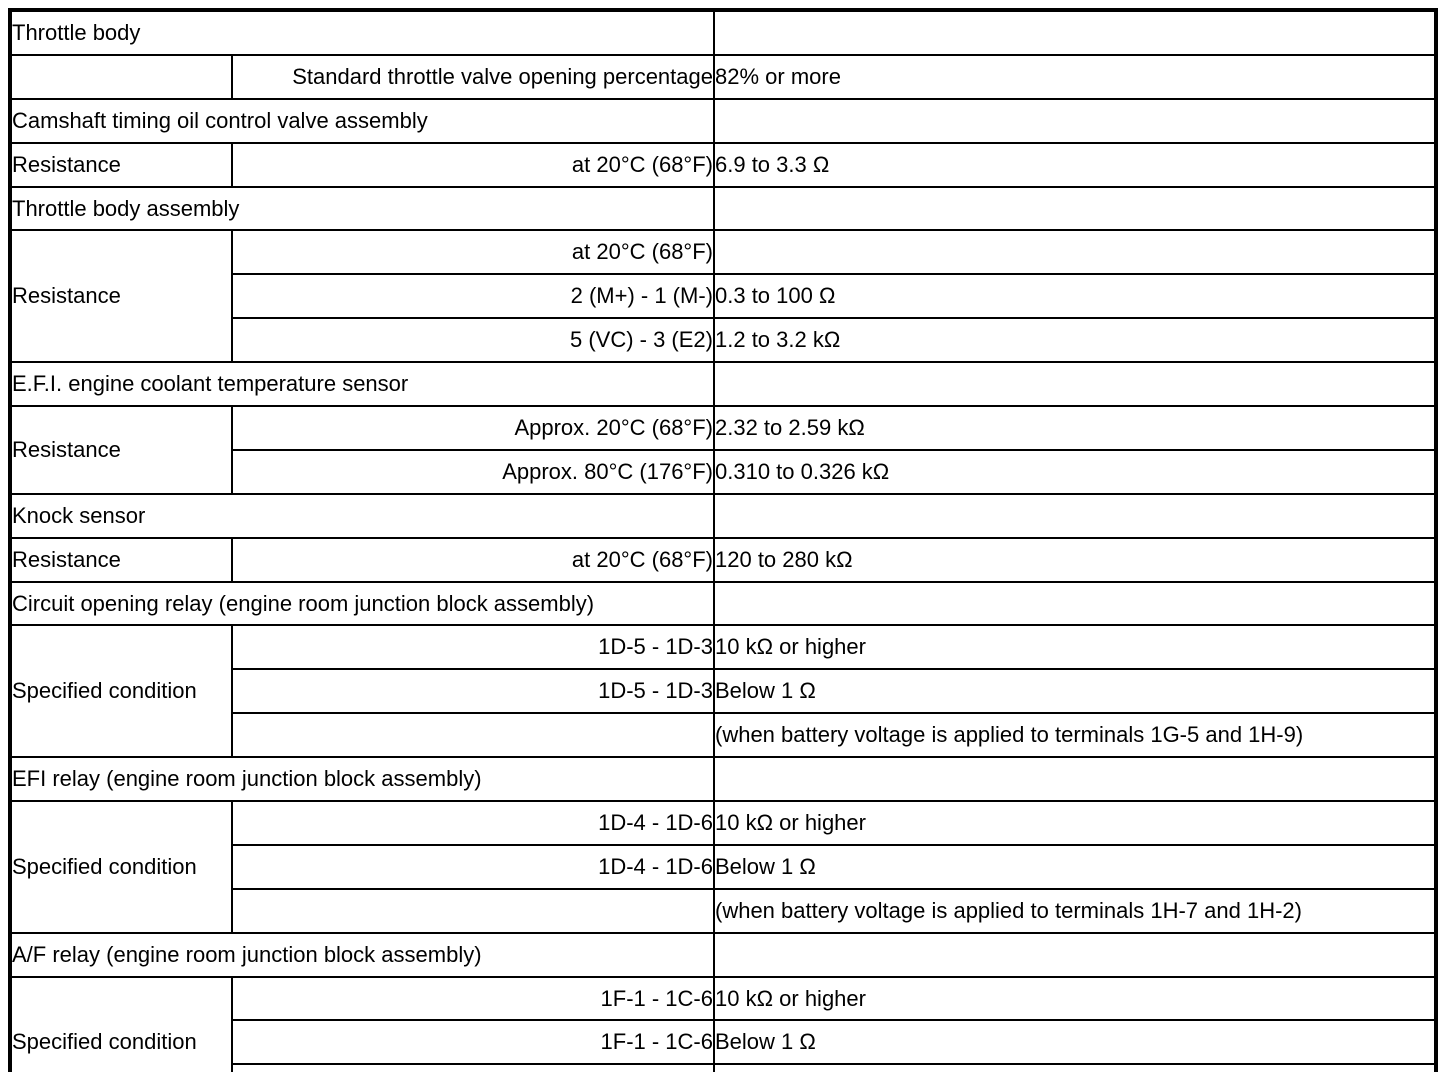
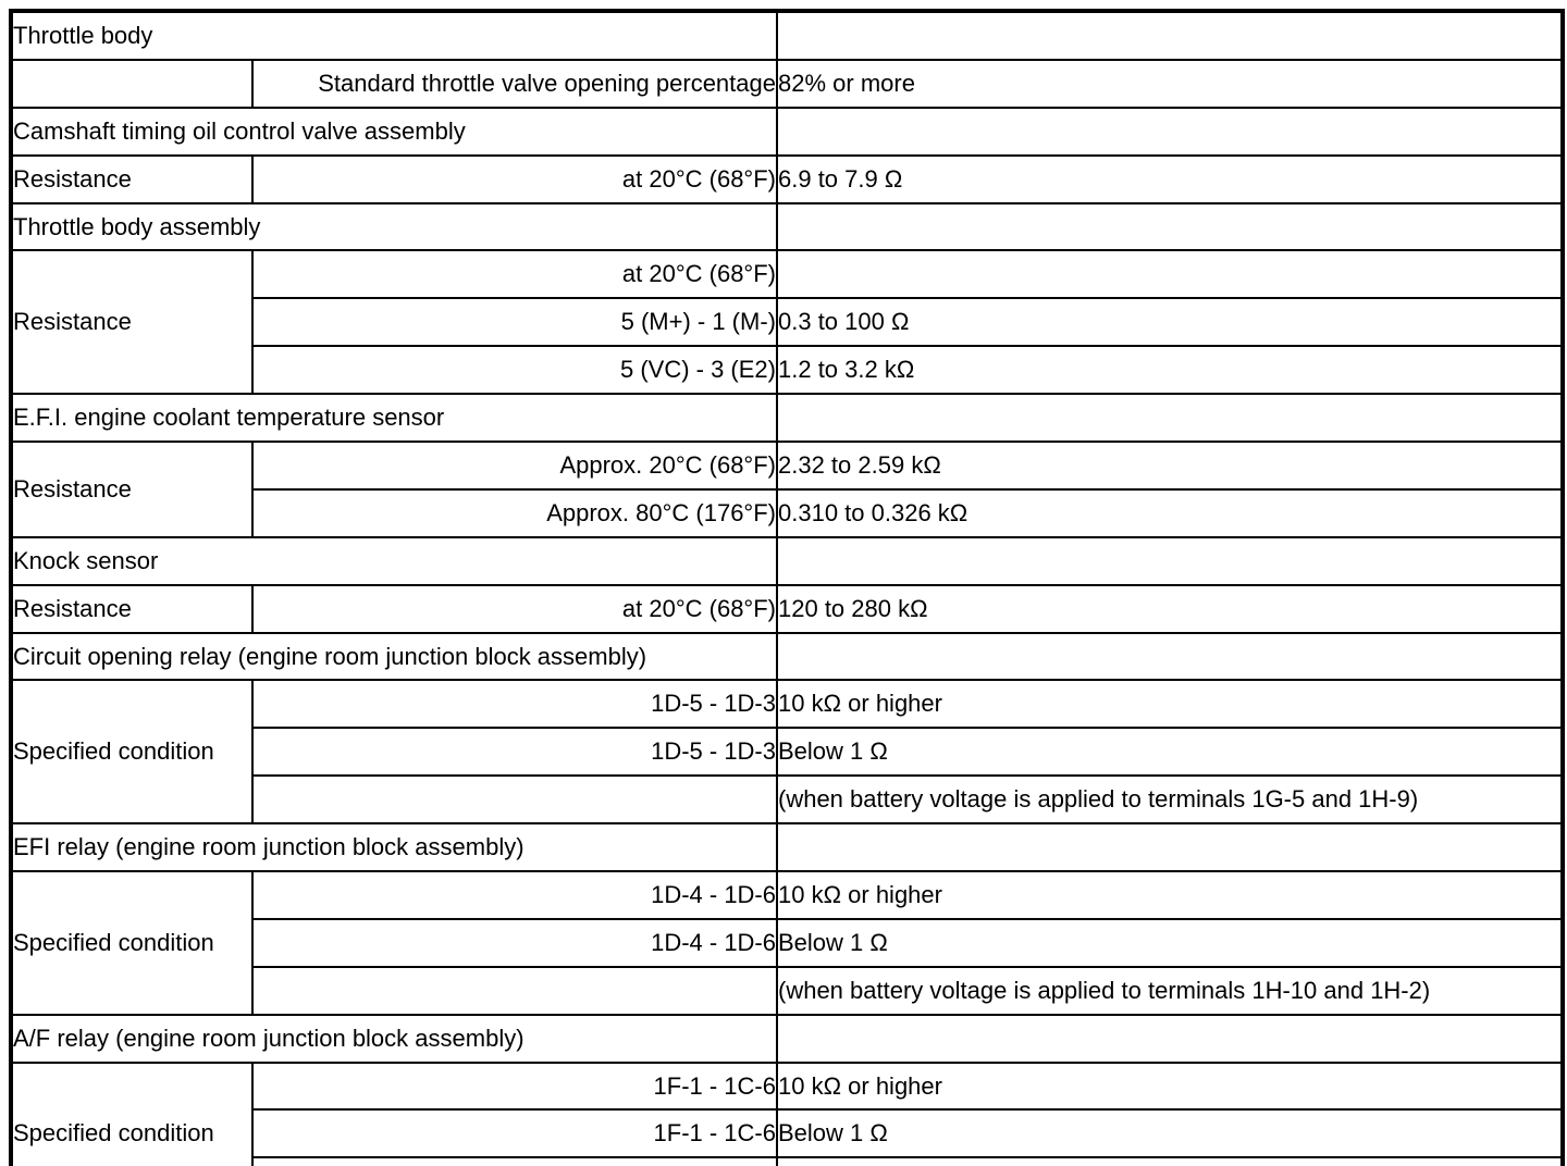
  Throttle body
  	Standard throttle valve opening percentage	82% or more
  Camshaft timing oil control valve assembly
- Resistance	at 20°C (68°F)	6.9 to 3.3 Ω
+ Resistance	at 20°C (68°F)	6.9 to 7.9 Ω
  Throttle body assembly
  Resistance	at 20°C (68°F)
- 2 (M+) - 1 (M-)	0.3 to 100 Ω
+ 5 (M+) - 1 (M-)	0.3 to 100 Ω
  5 (VC) - 3 (E2)	1.2 to 3.2 kΩ
  E.F.I. engine coolant temperature sensor
  Resistance	Approx. 20°C (68°F)	2.32 to 2.59 kΩ
  Approx. 80°C (176°F)	0.310 to 0.326 kΩ
  Knock sensor
  Resistance	at 20°C (68°F)	120 to 280 kΩ
  Circuit opening relay (engine room junction block assembly)
  Specified condition	1D-5 - 1D-3	10 kΩ or higher
  1D-5 - 1D-3	Below 1 Ω
  	(when battery voltage is applied to terminals 1G-5 and 1H-9)
  EFI relay (engine room junction block assembly)
  Specified condition	1D-4 - 1D-6	10 kΩ or higher
  1D-4 - 1D-6	Below 1 Ω
- 	(when battery voltage is applied to terminals 1H-7 and 1H-2)
+ 	(when battery voltage is applied to terminals 1H-10 and 1H-2)
  A/F relay (engine room junction block assembly)
  Specified condition	1F-1 - 1C-6	10 kΩ or higher
  1F-1 - 1C-6	Below 1 Ω
